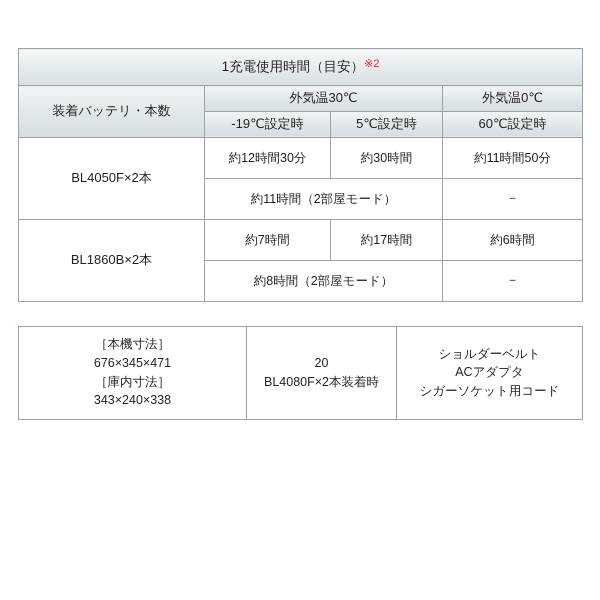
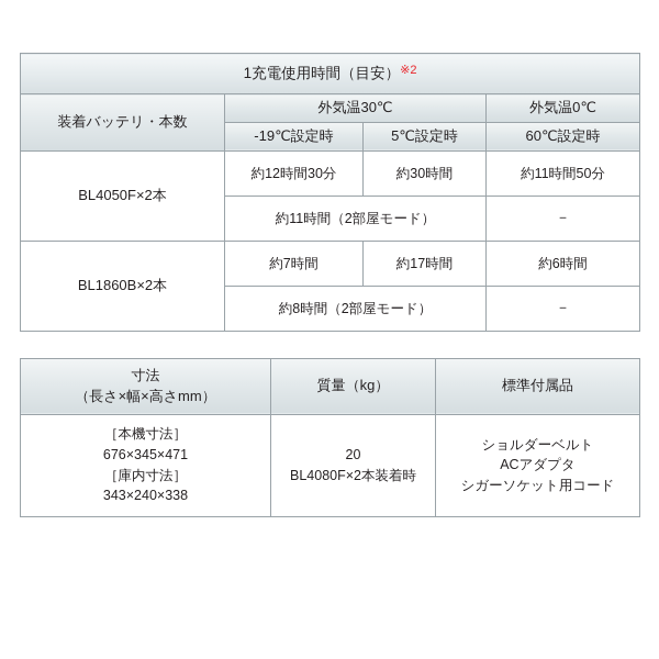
  1充電使用時間（目安）※2
  装着バッテリ・本数	外気温30℃	外気温0℃
  -19℃設定時	5℃設定時	60℃設定時
  BL4050F×2本	約12時間30分	約30時間	約11時間50分
  約11時間（2部屋モード）	－
  BL1860B×2本	約7時間	約17時間	約6時間
  約8時間（2部屋モード）	－
+ 寸法 （長さ×幅×高さmm）	質量（kg）	標準付属品
  ［本機寸法］ 676×345×471 ［庫内寸法］ 343×240×338	20 BL4080F×2本装着時	ショルダーベルト ACアダプタ シガーソケット用コード
